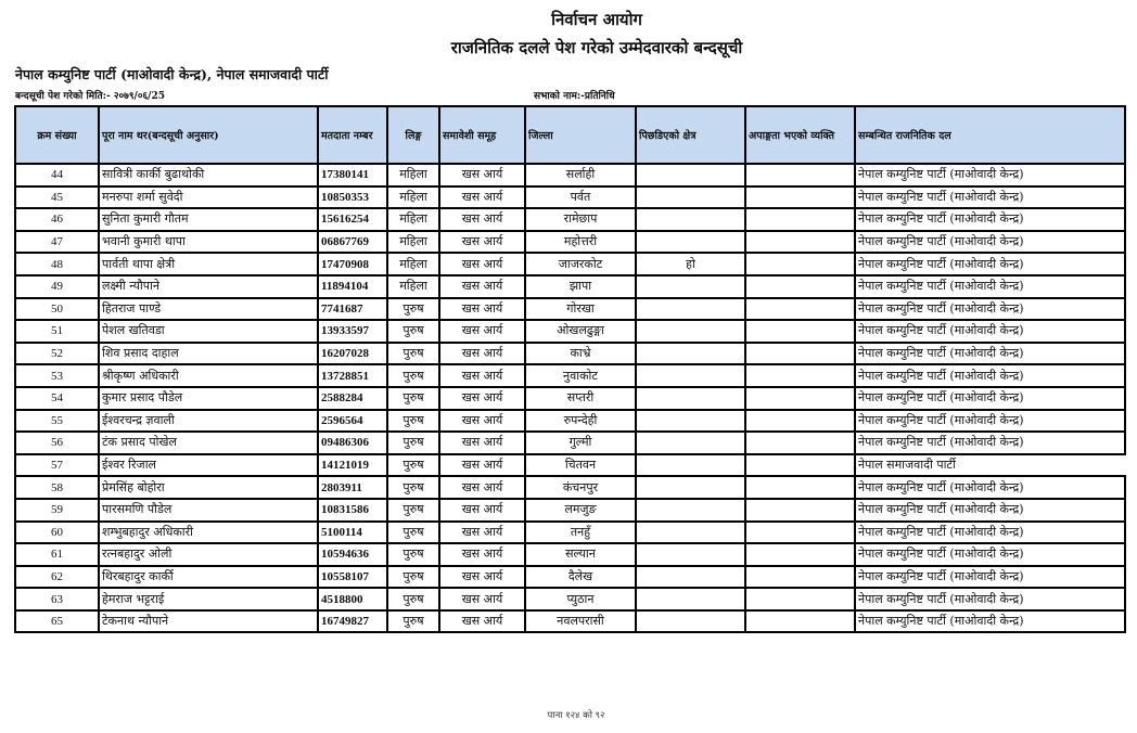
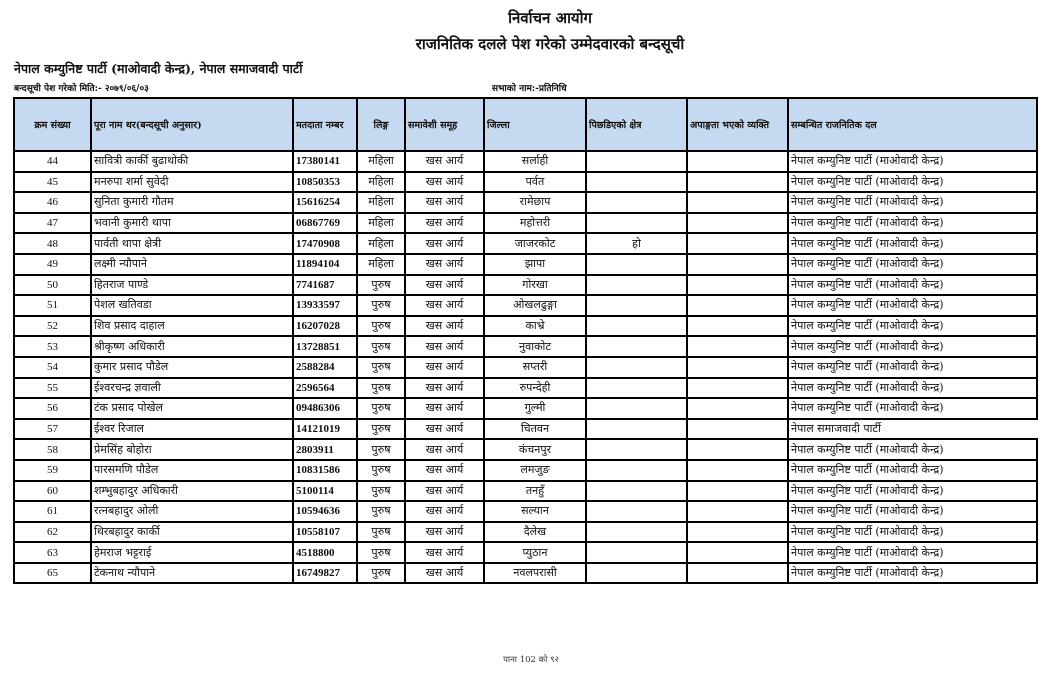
  निर्वाचन आयोग
  राजनितिक दलले पेश गरेको उम्मेदवारको बन्दसूची
  नेपाल कम्युनिष्ट पार्टी (माओवादी केन्द्र), नेपाल समाजवादी पार्टी
- बन्दसूची पेश गरेको मिति:- २०७९/०६/25
+ बन्दसूची पेश गरेको मिति:- २०७९/०६/०३
  सभाको नाम:-प्रतिनिधि
  क्रम संख्या	पूरा नाम थर(बन्दसूची अनुसार)	मतदाता नम्बर	लिङ्ग	समावेशी समूह	जिल्ला	पिछडिएको क्षेत्र	अपाङ्गता भएको व्यक्ति	सम्बन्धित राजनितिक दल
  44	सावित्री कार्की बुढाथोकी	17380141	महिला	खस आर्य	सर्लाही			नेपाल कम्युनिष्ट पार्टी (माओवादी केन्द्र)
  45	मनरुपा शर्मा सुवेदी	10850353	महिला	खस आर्य	पर्वत			नेपाल कम्युनिष्ट पार्टी (माओवादी केन्द्र)
  46	सुनिता कुमारी गौतम	15616254	महिला	खस आर्य	रामेछाप			नेपाल कम्युनिष्ट पार्टी (माओवादी केन्द्र)
  47	भवानी कुमारी थापा	06867769	महिला	खस आर्य	महोत्तरी			नेपाल कम्युनिष्ट पार्टी (माओवादी केन्द्र)
  48	पार्वती थापा क्षेत्री	17470908	महिला	खस आर्य	जाजरकोट	हो		नेपाल कम्युनिष्ट पार्टी (माओवादी केन्द्र)
  49	लक्ष्मी न्यौपाने	11894104	महिला	खस आर्य	झापा			नेपाल कम्युनिष्ट पार्टी (माओवादी केन्द्र)
  50	हितराज पाण्डे	7741687	पुरुष	खस आर्य	गोरखा			नेपाल कम्युनिष्ट पार्टी (माओवादी केन्द्र)
  51	पेशल खतिवडा	13933597	पुरुष	खस आर्य	ओखलढुङ्गा			नेपाल कम्युनिष्ट पार्टी (माओवादी केन्द्र)
  52	शिव प्रसाद दाहाल	16207028	पुरुष	खस आर्य	काभ्रे			नेपाल कम्युनिष्ट पार्टी (माओवादी केन्द्र)
  53	श्रीकृष्ण अधिकारी	13728851	पुरुष	खस आर्य	नुवाकोट			नेपाल कम्युनिष्ट पार्टी (माओवादी केन्द्र)
  54	कुमार प्रसाद पौडेल	2588284	पुरुष	खस आर्य	सप्तरी			नेपाल कम्युनिष्ट पार्टी (माओवादी केन्द्र)
  55	ईश्वरचन्द्र ज्ञवाली	2596564	पुरुष	खस आर्य	रुपन्देही			नेपाल कम्युनिष्ट पार्टी (माओवादी केन्द्र)
  56	टंक प्रसाद पोखेल	09486306	पुरुष	खस आर्य	गुल्मी			नेपाल कम्युनिष्ट पार्टी (माओवादी केन्द्र)
  57	ईश्वर रिजाल	14121019	पुरुष	खस आर्य	चितवन			नेपाल समाजवादी पार्टी
  58	प्रेमसिंह बोहोरा	2803911	पुरुष	खस आर्य	कंचनपुर			नेपाल कम्युनिष्ट पार्टी (माओवादी केन्द्र)
  59	पारसमणि पौडेल	10831586	पुरुष	खस आर्य	लमजुङ			नेपाल कम्युनिष्ट पार्टी (माओवादी केन्द्र)
  60	शम्भुबहादुर अधिकारी	5100114	पुरुष	खस आर्य	तनहुँ			नेपाल कम्युनिष्ट पार्टी (माओवादी केन्द्र)
  61	रत्नबहादुर ओली	10594636	पुरुष	खस आर्य	सल्यान			नेपाल कम्युनिष्ट पार्टी (माओवादी केन्द्र)
  62	थिरबहादुर कार्की	10558107	पुरुष	खस आर्य	दैलेख			नेपाल कम्युनिष्ट पार्टी (माओवादी केन्द्र)
  63	हेमराज भट्टराई	4518800	पुरुष	खस आर्य	प्युठान			नेपाल कम्युनिष्ट पार्टी (माओवादी केन्द्र)
  65	टेकनाथ न्यौपाने	16749827	पुरुष	खस आर्य	नवलपरासी			नेपाल कम्युनिष्ट पार्टी (माओवादी केन्द्र)
- पाना १२४ को ९२
+ पाना 102 को ९२
